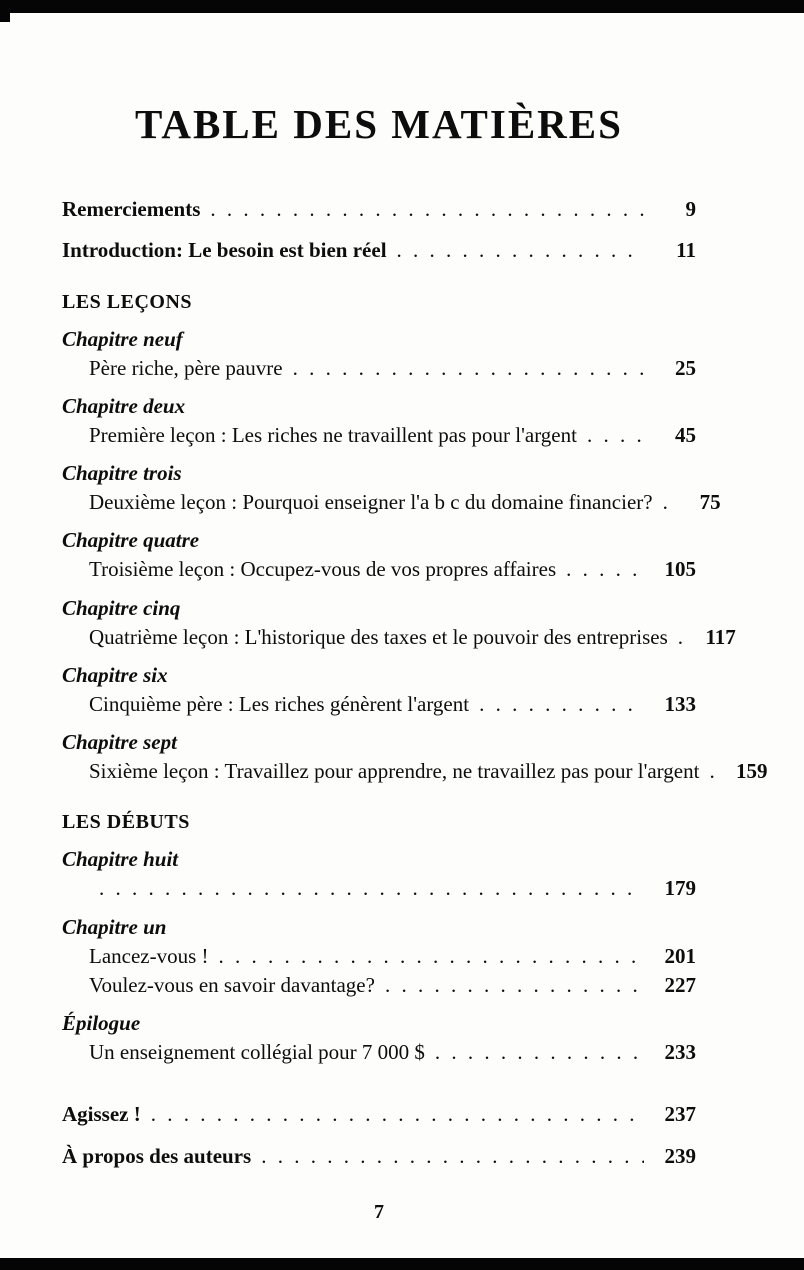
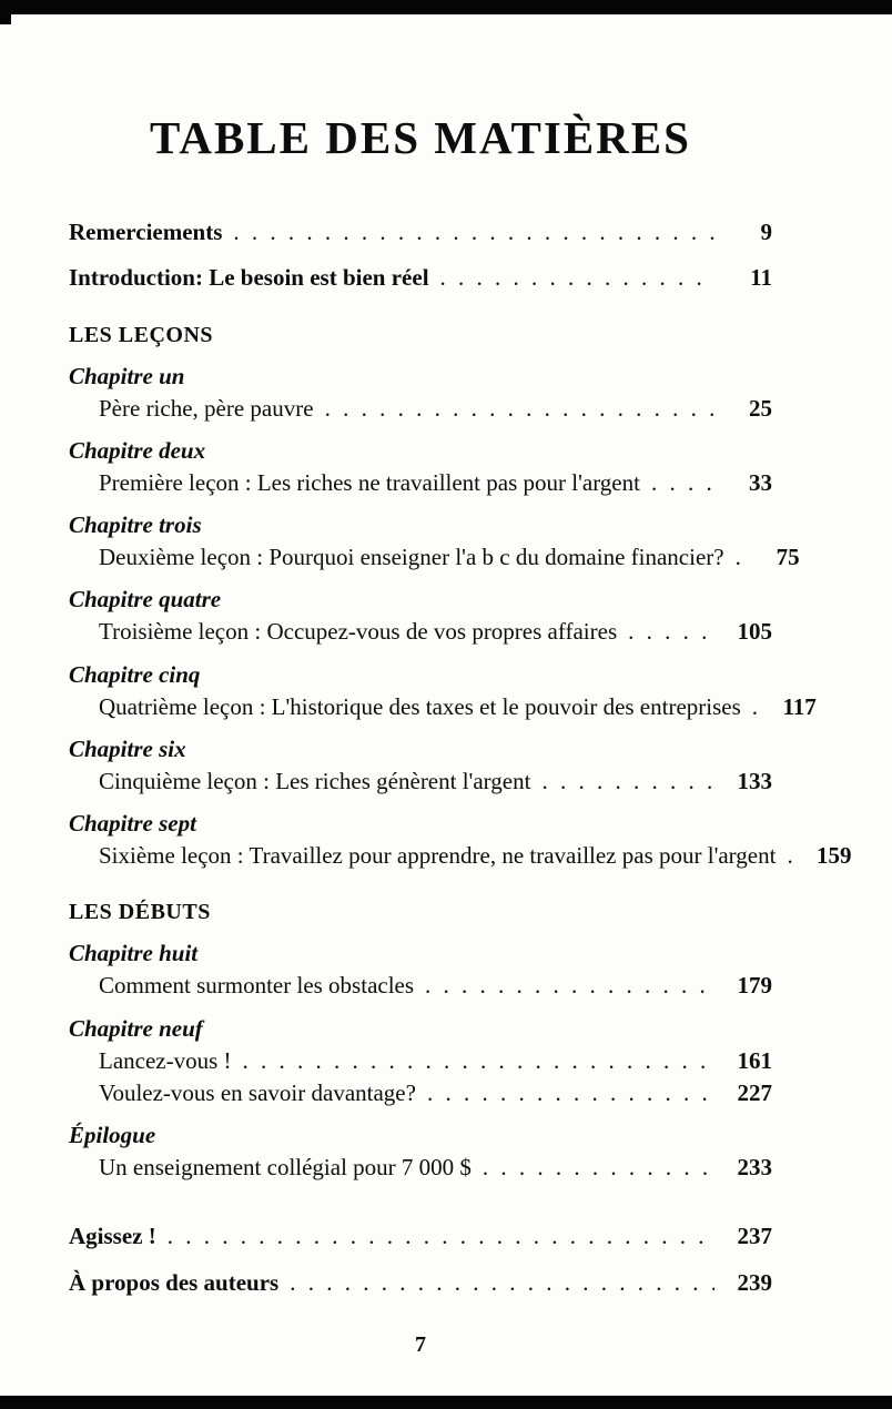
  TABLE DES MATIÈRES
  Remerciements
  9
  Introduction: Le besoin est bien réel
  11
  LES LEÇONS
- Chapitre neuf
+ Chapitre un
  Père riche, père pauvre
  25
  Chapitre deux
  Première leçon : Les riches ne travaillent pas pour l'argent
- 45
+ 33
  Chapitre trois
  Deuxième leçon : Pourquoi enseigner l'a b c du domaine financier?
  75
  Chapitre quatre
  Troisième leçon : Occupez-vous de vos propres affaires
  105
  Chapitre cinq
  Quatrième leçon : L'historique des taxes et le pouvoir des entreprises
  117
  Chapitre six
- Cinquième père : Les riches génèrent l'argent
+ Cinquième leçon : Les riches génèrent l'argent
  133
  Chapitre sept
  Sixième leçon : Travaillez pour apprendre, ne travaillez pas pour l'argent
  159
  LES DÉBUTS
  Chapitre huit
+ Comment surmonter les obstacles
  179
- Chapitre un
+ Chapitre neuf
  Lancez-vous !
- 201
+ 161
  Voulez-vous en savoir davantage?
  227
  Épilogue
  Un enseignement collégial pour 7 000 $
  233
  Agissez !
  237
  À propos des auteurs
  239
  7
